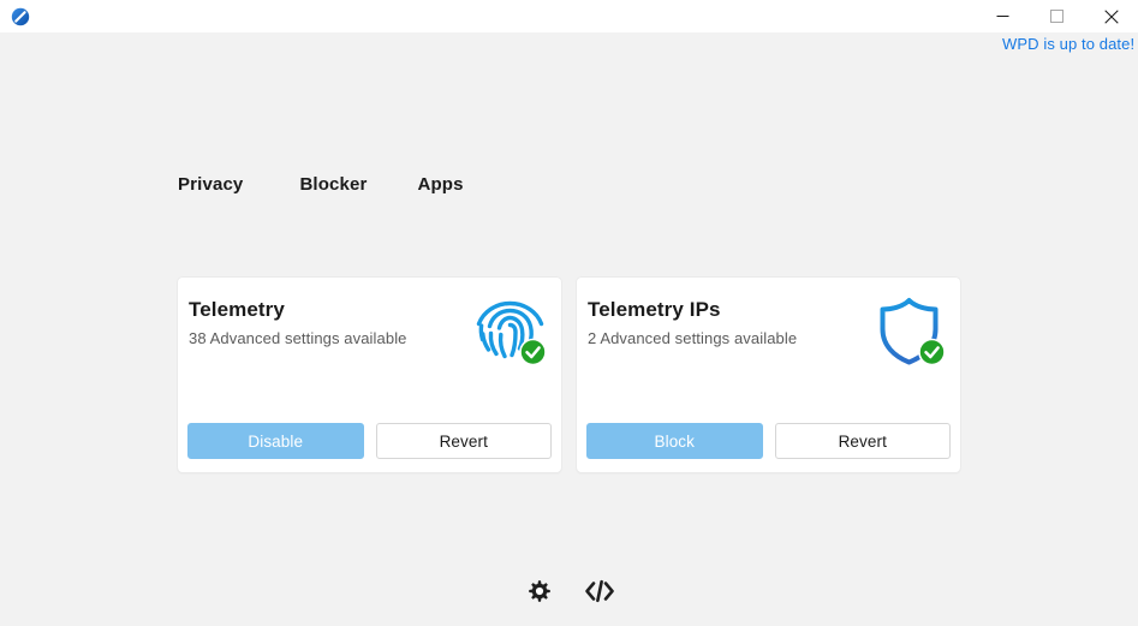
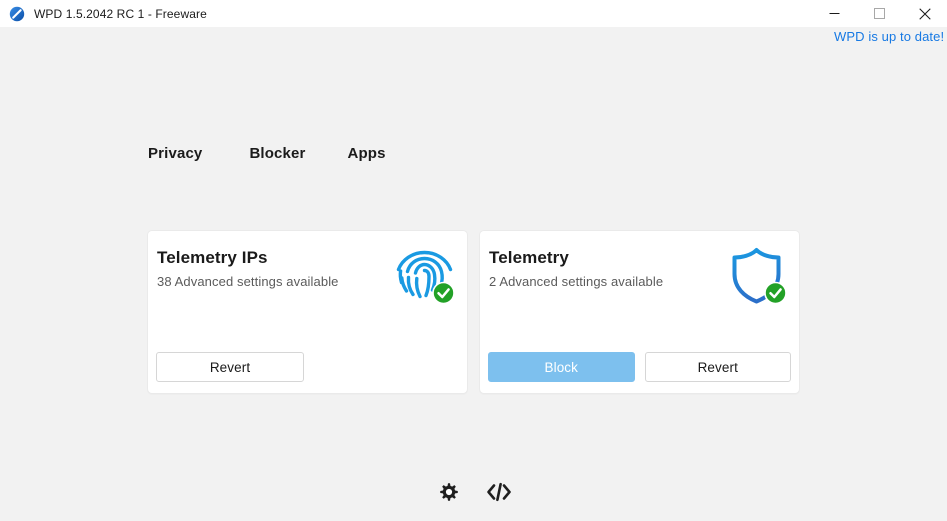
+ WPD 1.5.2042 RC 1 - Freeware
  WPD is up to date!
  Privacy
  Blocker
  Apps
- Telemetry
+ Telemetry IPs
  38 Advanced settings available
- Disable
  Revert
- Telemetry IPs
+ Telemetry
  2 Advanced settings available
  Block
  Revert
